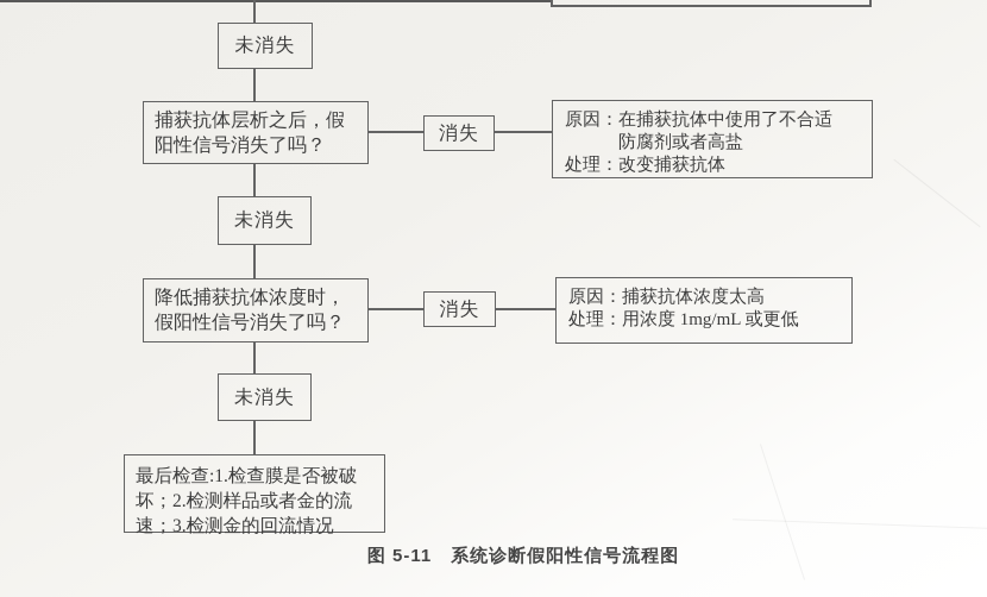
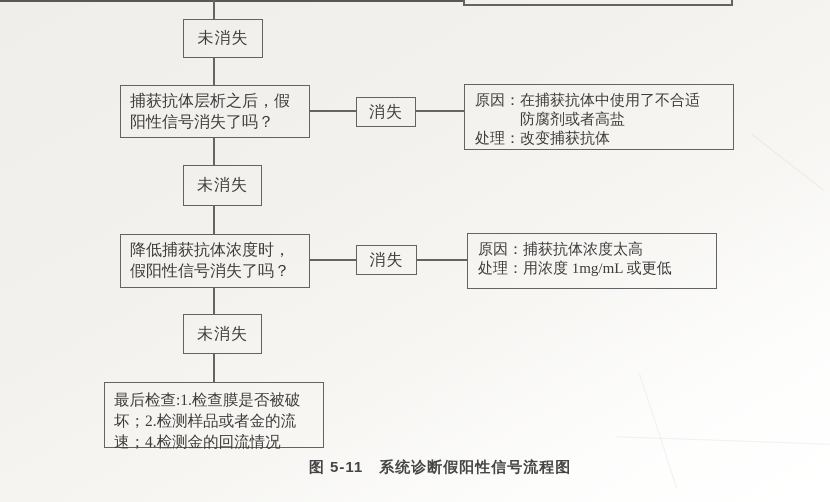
  未消失
  捕获抗体层析之后，假
  阳性信号消失了吗？
  消失
  原因：
  在捕获抗体中使用了不合适
  防腐剂或者高盐
  处理：
  改变捕获抗体
  未消失
  降低捕获抗体浓度时，
  假阳性信号消失了吗？
  消失
  原因：
  捕获抗体浓度太高
  处理：
  用浓度 1mg/mL 或更低
  未消失
  最后检查:1.检查膜是否被破
  坏；2.检测样品或者金的流
- 速；3.检测金的回流情况
+ 速；4.检测金的回流情况
  图 5-11 系统诊断假阳性信号流程图
